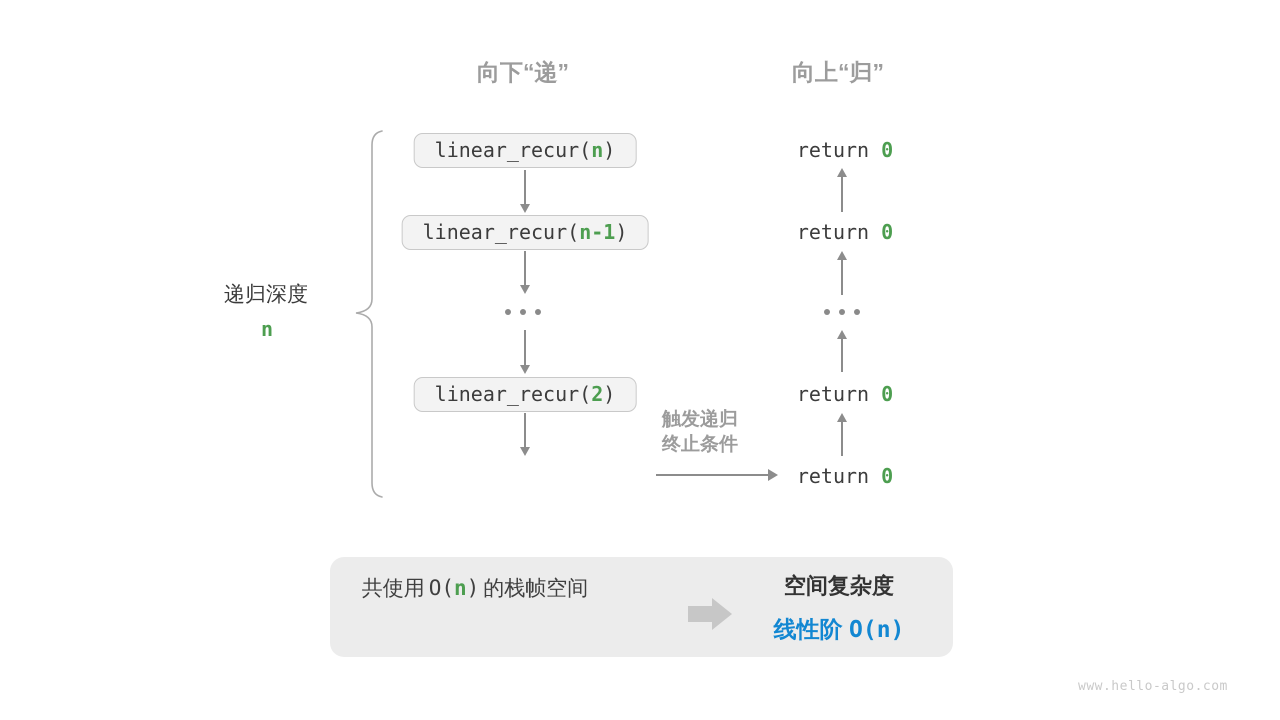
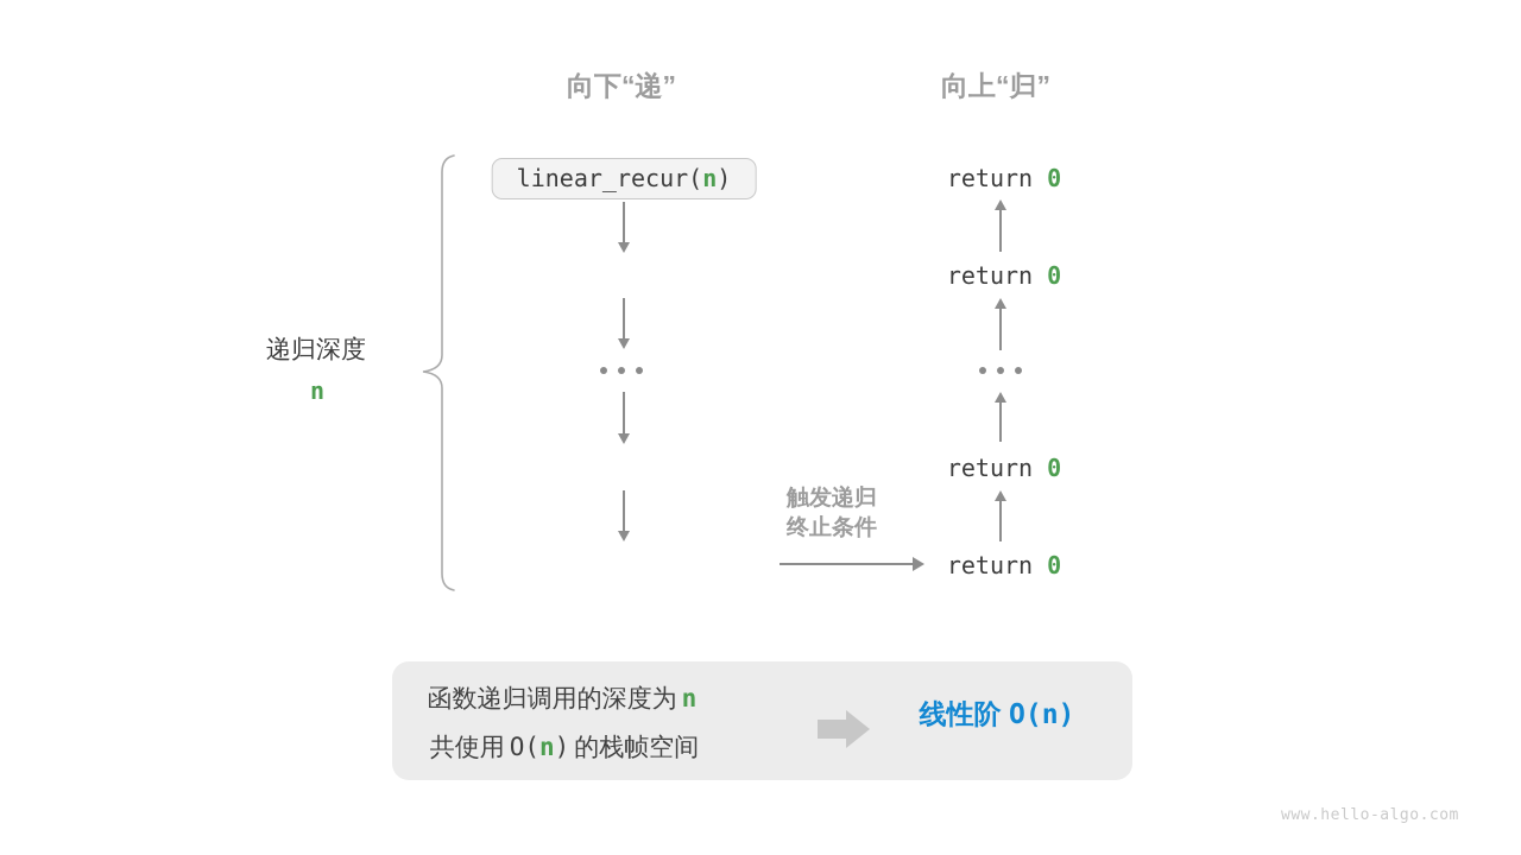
  向下“递”
  向上“归”
  递归深度
  n
  linear_recur(n)
- linear_recur(n-1)
- linear_recur(2)
  return 0
  return 0
  return 0
  return 0
  触发递归
  终止条件
+ 函数递归调用的深度为 n
  共使用 O(n) 的栈帧空间
- 空间复杂度
  线性阶 O(n)
  www.hello-algo.com
